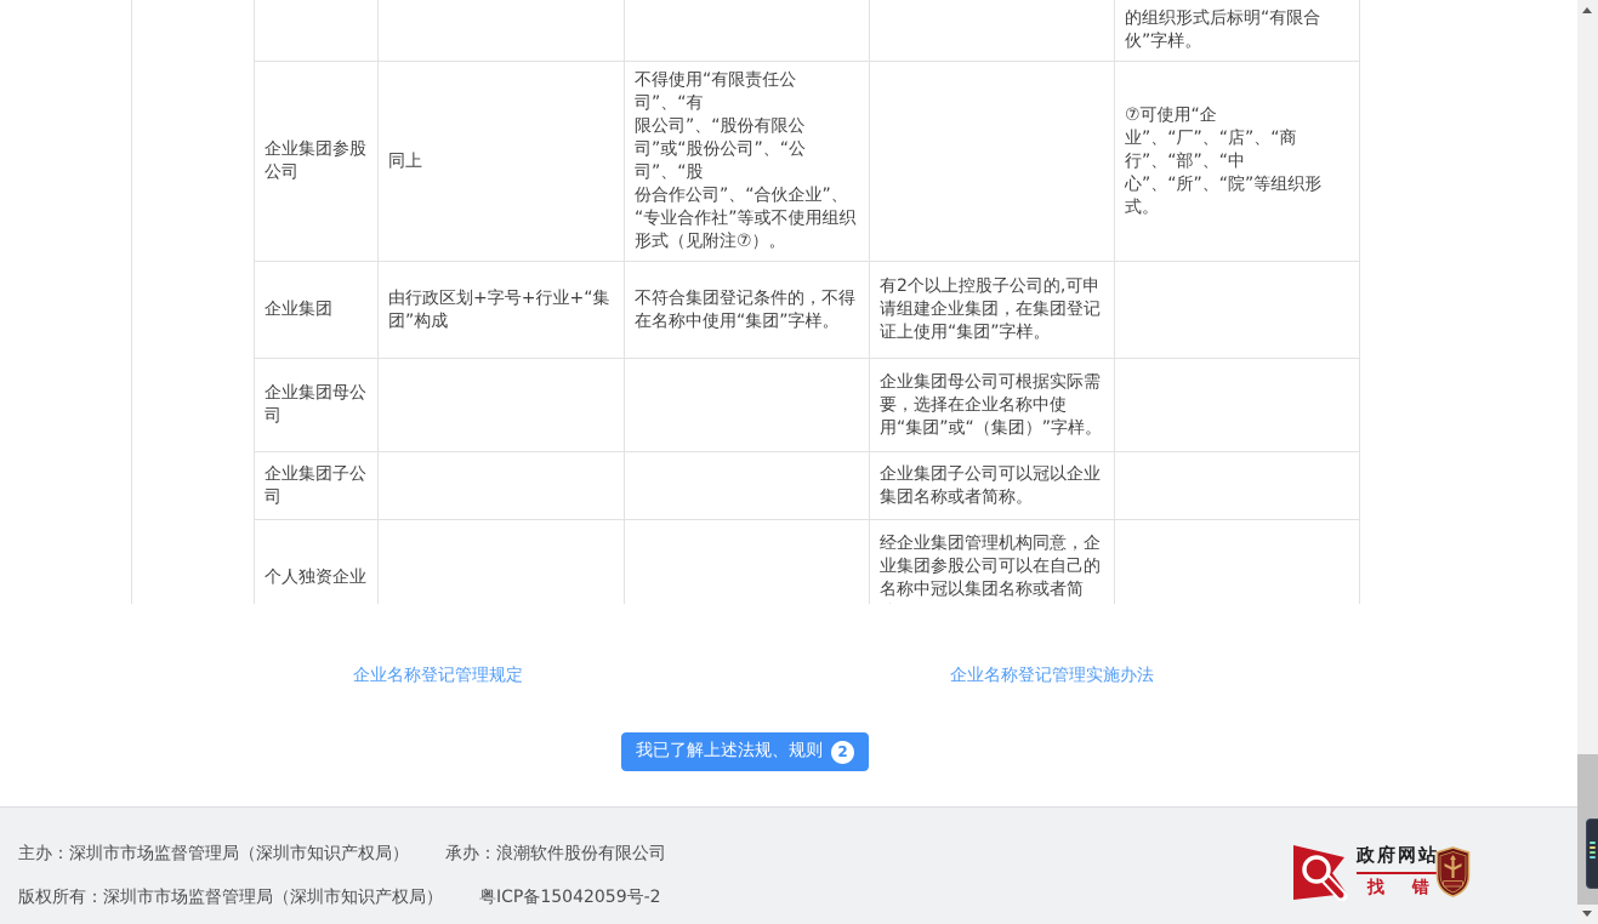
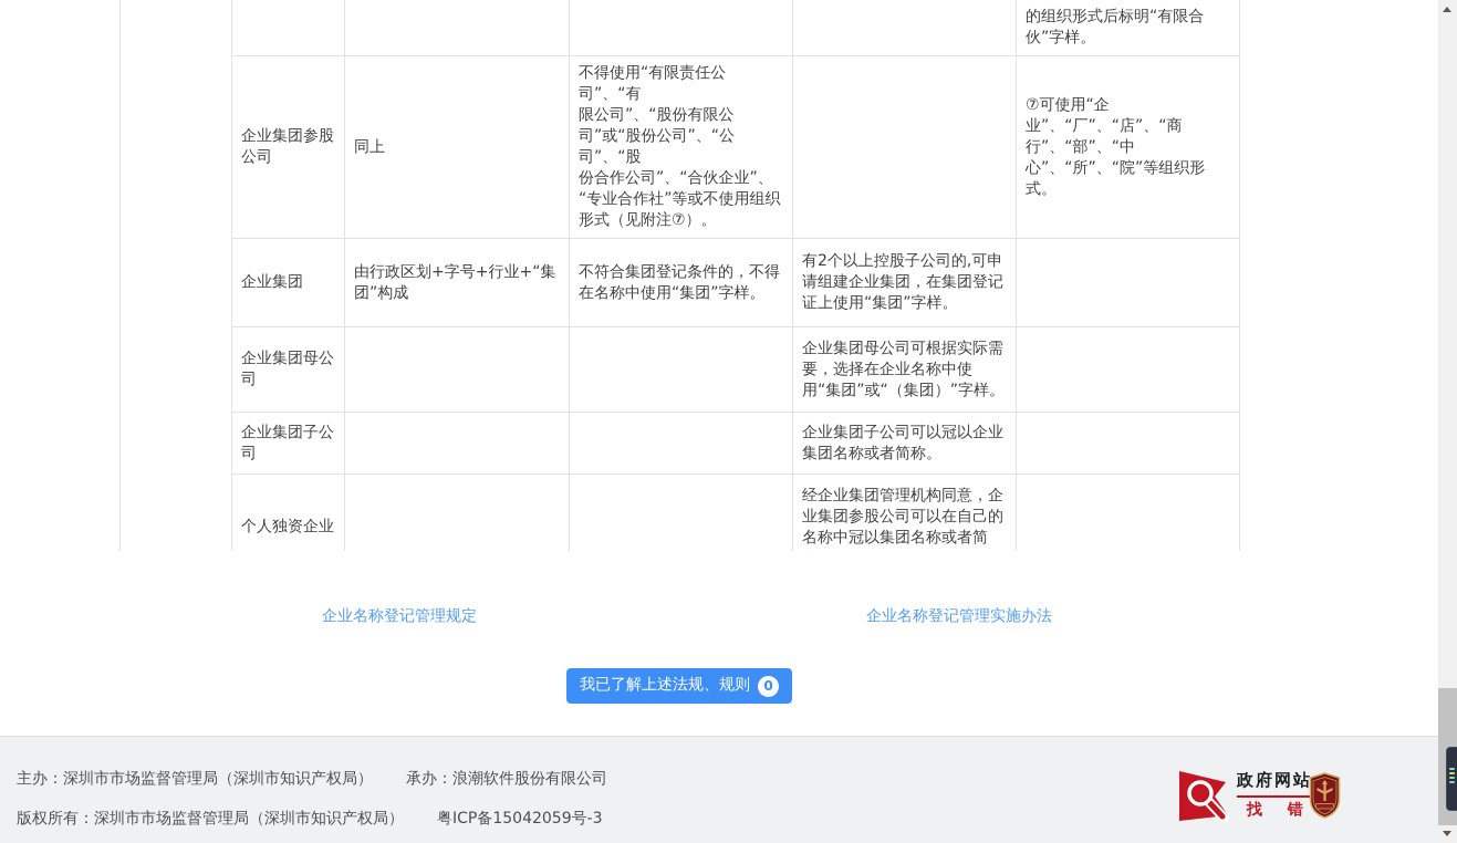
  					的组织形式后标明“有限合 伙”字样。
  企业集团参股 公司	同上	不得使用“有限责任公司”、“有 限公司”、“股份有限公 司”或“股份公司”、“公司”、“股 份合作公司”、“合伙企业”、 “专业合作社”等或不使用组织 形式（见附注⑦）。		⑦可使用“企 业”、“厂”、“店”、“商 行”、“部”、“中 心”、“所”、“院”等组织形式。
  企业集团	由行政区划+字号+行业+“集 团”构成	不符合集团登记条件的，不得 在名称中使用“集团”字样。	有2个以上控股子公司的,可申 请组建企业集团，在集团登记 证上使用“集团”字样。
  企业集团母公 司			企业集团母公司可根据实际需 要，选择在企业名称中使 用“集团”或“（集团）”字样。
  企业集团子公 司			企业集团子公司可以冠以企业 集团名称或者简称。
  个人独资企业			经企业集团管理机构同意，企 业集团参股公司可以在自己的 名称中冠以集团名称或者简
  企业名称登记管理规定
  企业名称登记管理实施办法
  我已了解上述法规、规则
- 2
+ 0
  主办：深圳市市场监督管理局（深圳市知识产权局） 承办：浪潮软件股份有限公司
- 版权所有：深圳市市场监督管理局（深圳市知识产权局） 粤ICP备15042059号-2
+ 版权所有：深圳市市场监督管理局（深圳市知识产权局） 粤ICP备15042059号-3
  政府网站
  找 错
